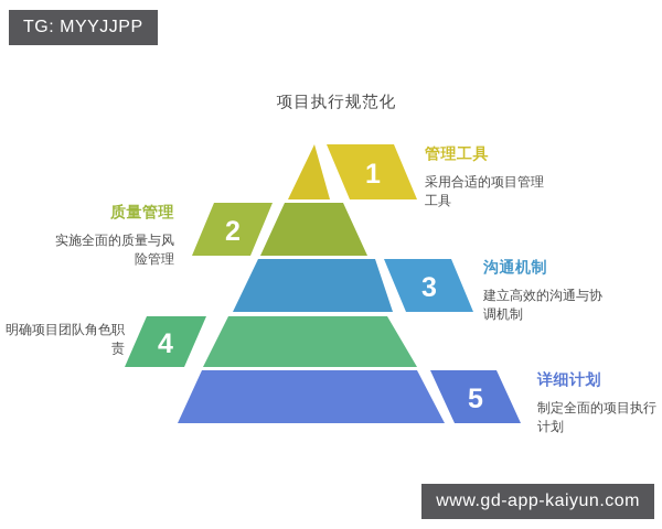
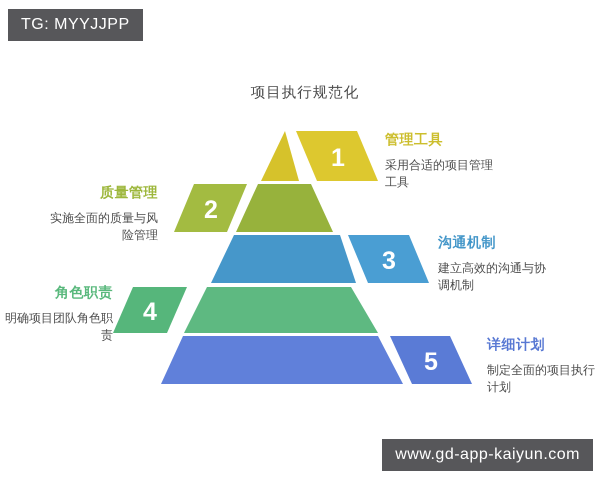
  TG: MYYJJPP
  项目执行规范化
  1
  2
  3
  4
  5
  管理工具
  采用合适的项目管理
  工具
  质量管理
  实施全面的质量与风
  险管理
  沟通机制
  建立高效的沟通与协
  调机制
+ 角色职责
  明确项目团队角色职
  责
  详细计划
  制定全面的项目执行
  计划
  www.gd-app-kaiyun.com
